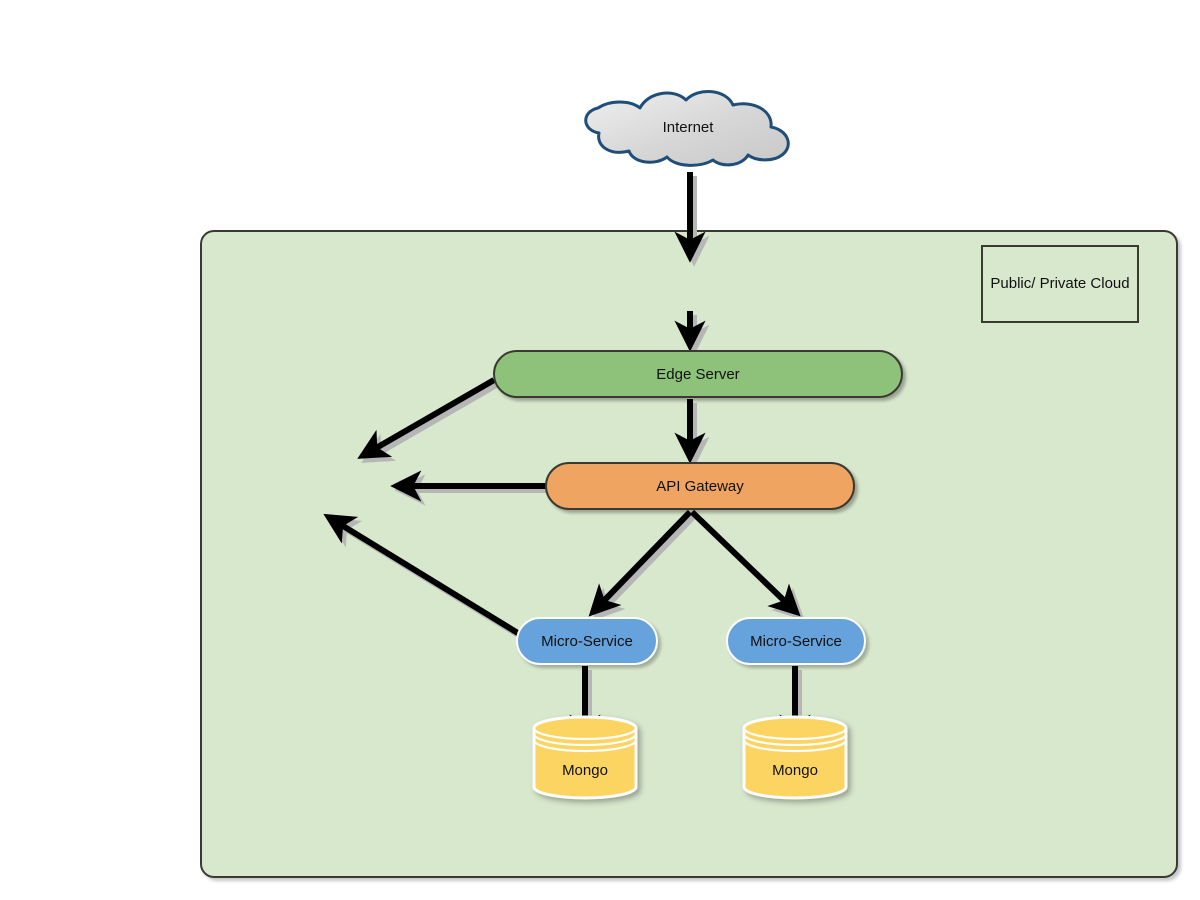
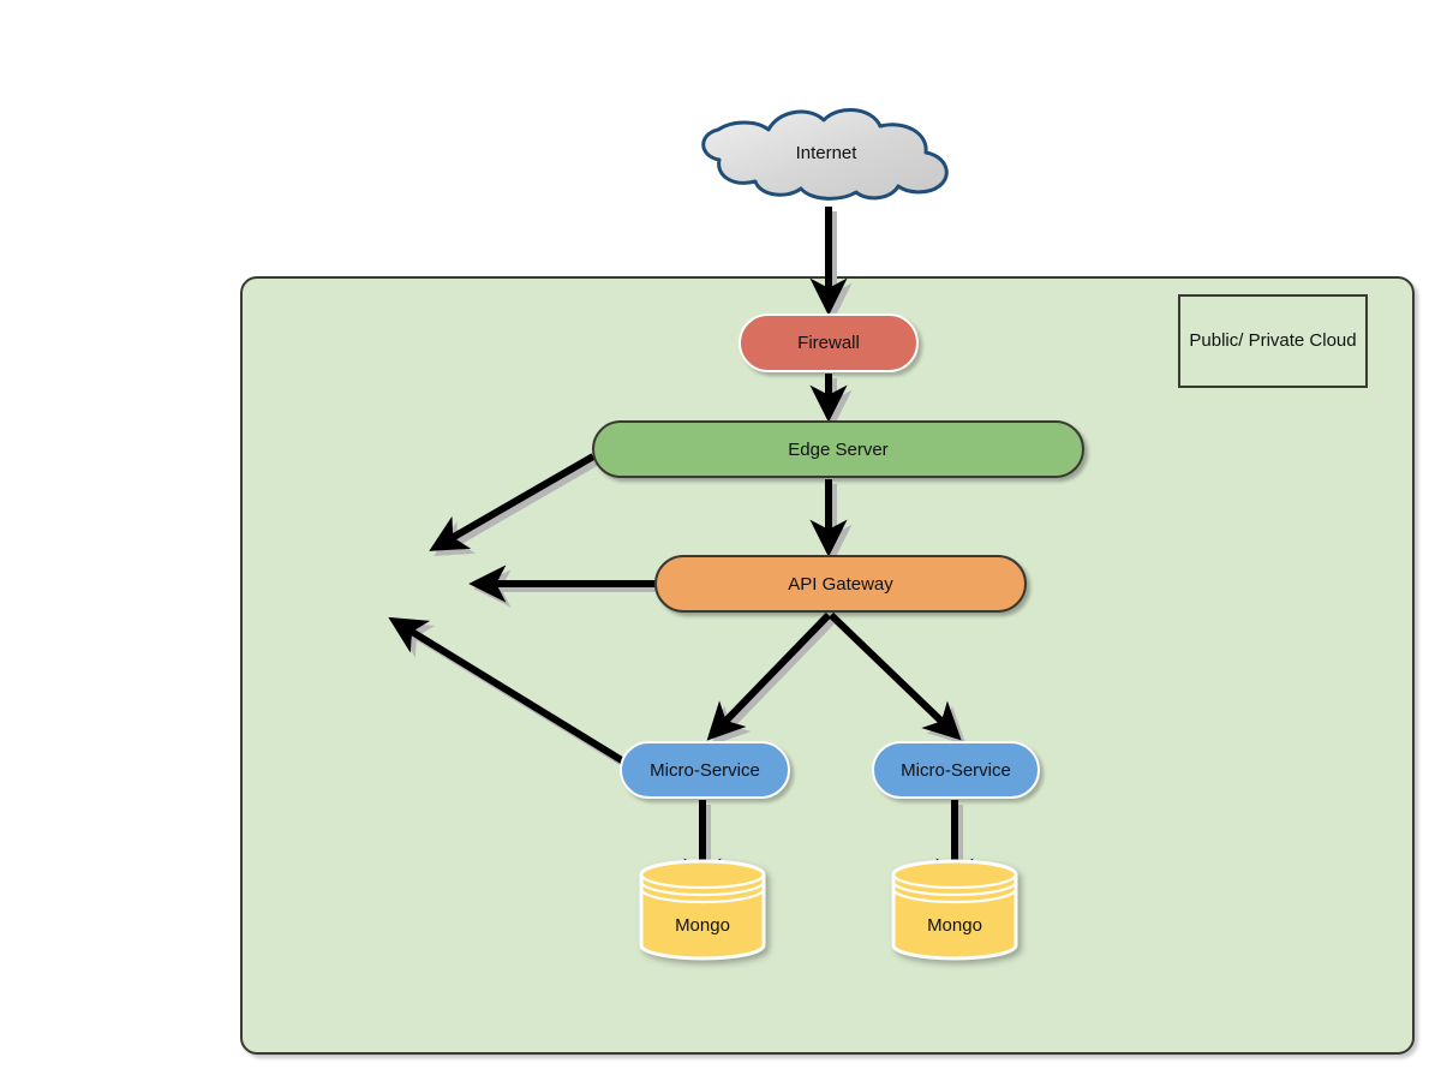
  Public/ Private Cloud
  Internet
+ Firewall
  Edge Server
  API Gateway
  Micro-Service
  Micro-Service
  Mongo
  Mongo
